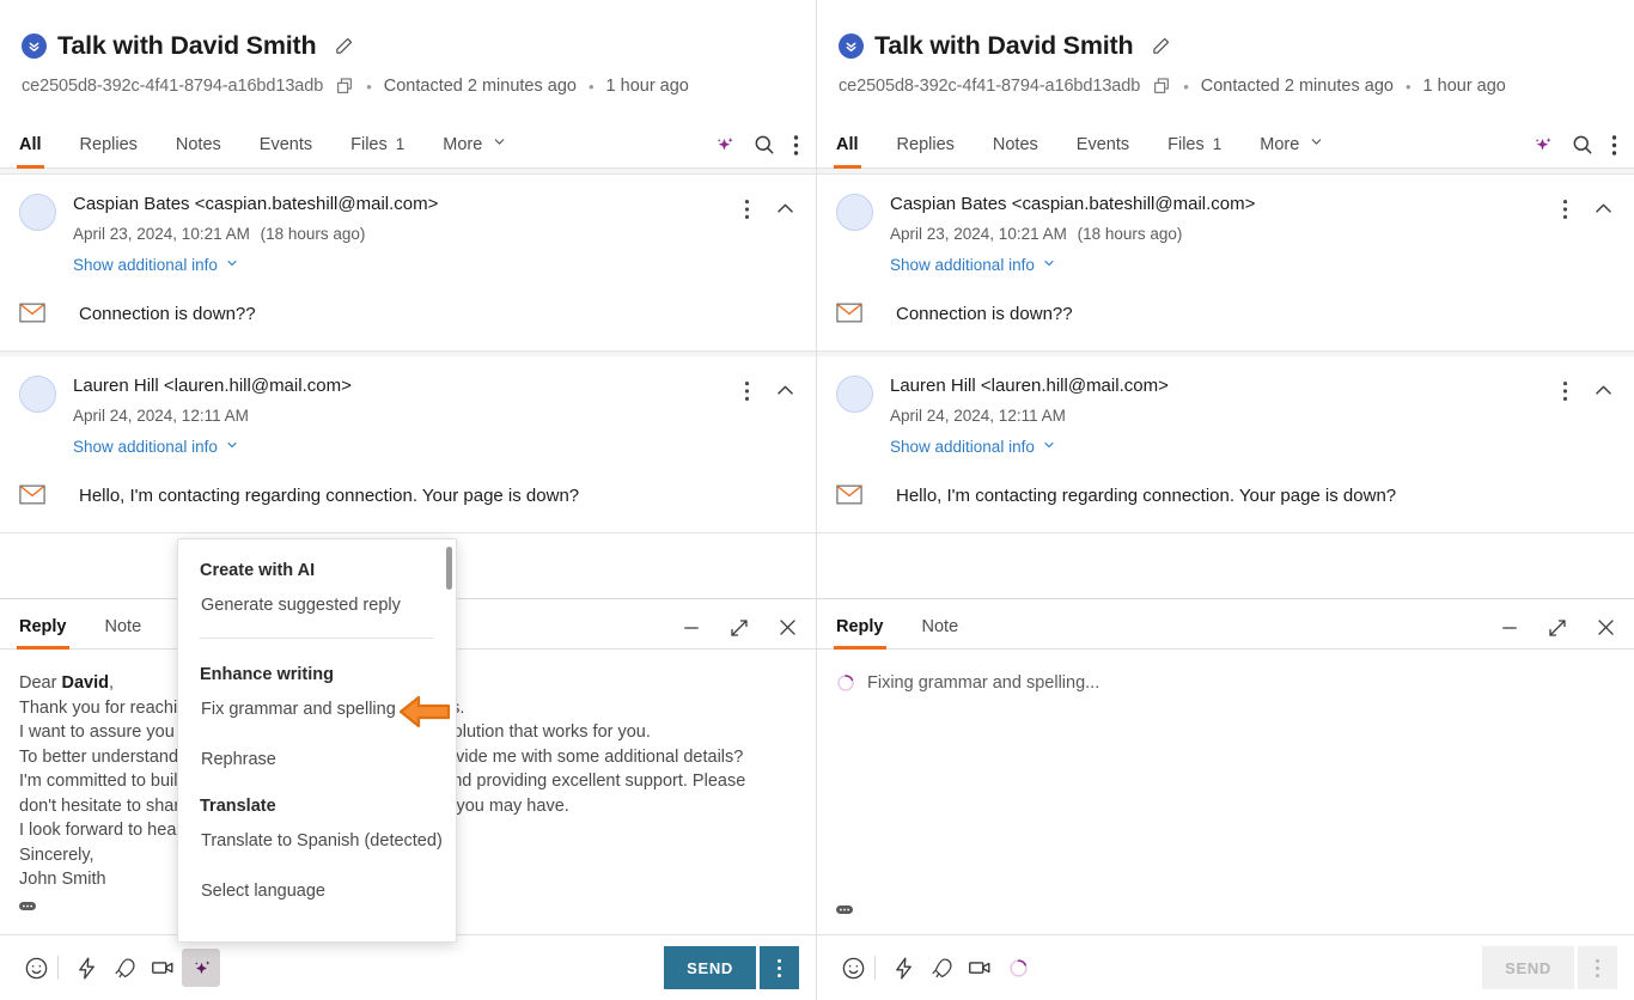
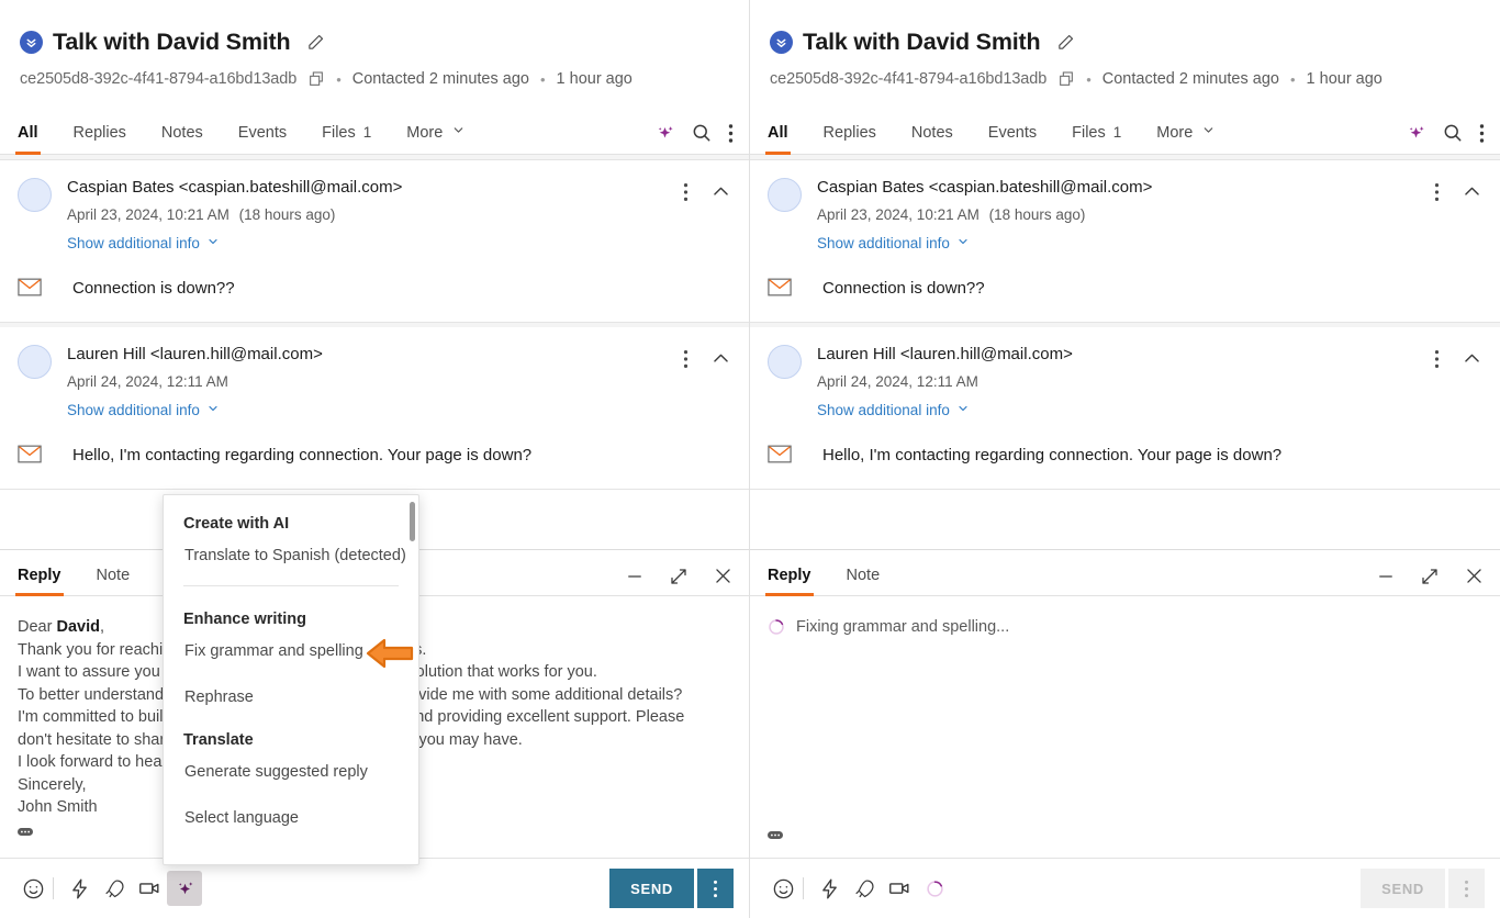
  Talk with David Smith
  ce2505d8-392c-4f41-8794-a16bd13adb
  •
  Contacted 2 minutes ago
  •
  1 hour ago
  All
  Replies
  Notes
  Events
  Files
  1
  More
  Caspian Bates <caspian.bateshill@mail.com>
  April 23, 2024, 10:21 AM (18 hours ago)
  Show additional info
  Connection is down??
  Lauren Hill <lauren.hill@mail.com>
  April 24, 2024, 12:11 AM
  Show additional info
  Hello, I'm contacting regarding connection. Your page is down?
  Reply
  Note
  Dear David,
  Sincerely,
  John Smith
  SEND
  Create with AI
- Generate suggested reply
+ Translate to Spanish (detected)
  Enhance writing
  Fix grammar and spelling
  Rephrase
  Translate
- Translate to Spanish (detected)
+ Generate suggested reply
  Select language
  Talk with David Smith
  ce2505d8-392c-4f41-8794-a16bd13adb
  •
  Contacted 2 minutes ago
  •
  1 hour ago
  All
  Replies
  Notes
  Events
  Files
  1
  More
  Caspian Bates <caspian.bateshill@mail.com>
  April 23, 2024, 10:21 AM (18 hours ago)
  Show additional info
  Connection is down??
  Lauren Hill <lauren.hill@mail.com>
  April 24, 2024, 12:11 AM
  Show additional info
  Hello, I'm contacting regarding connection. Your page is down?
  Reply
  Note
  Fixing grammar and spelling...
  SEND
